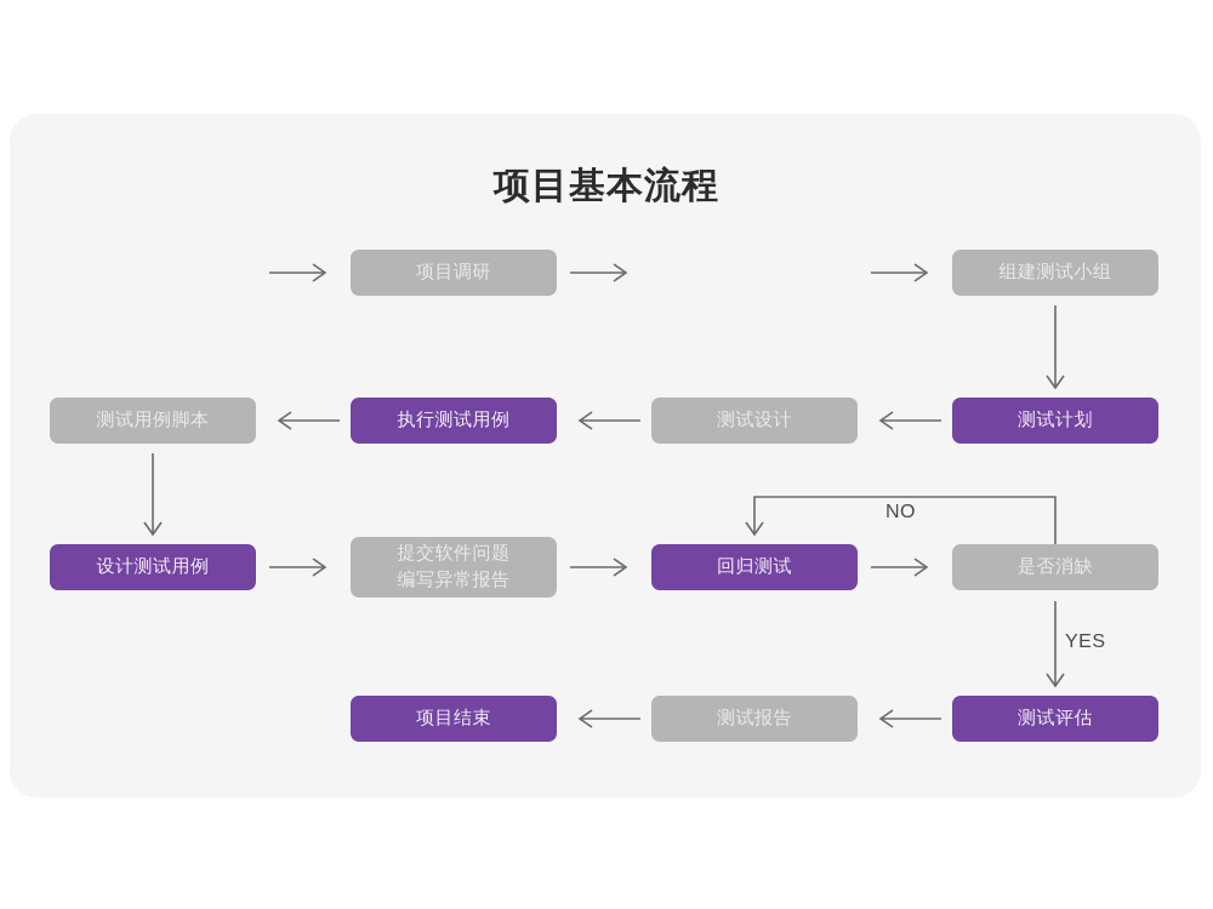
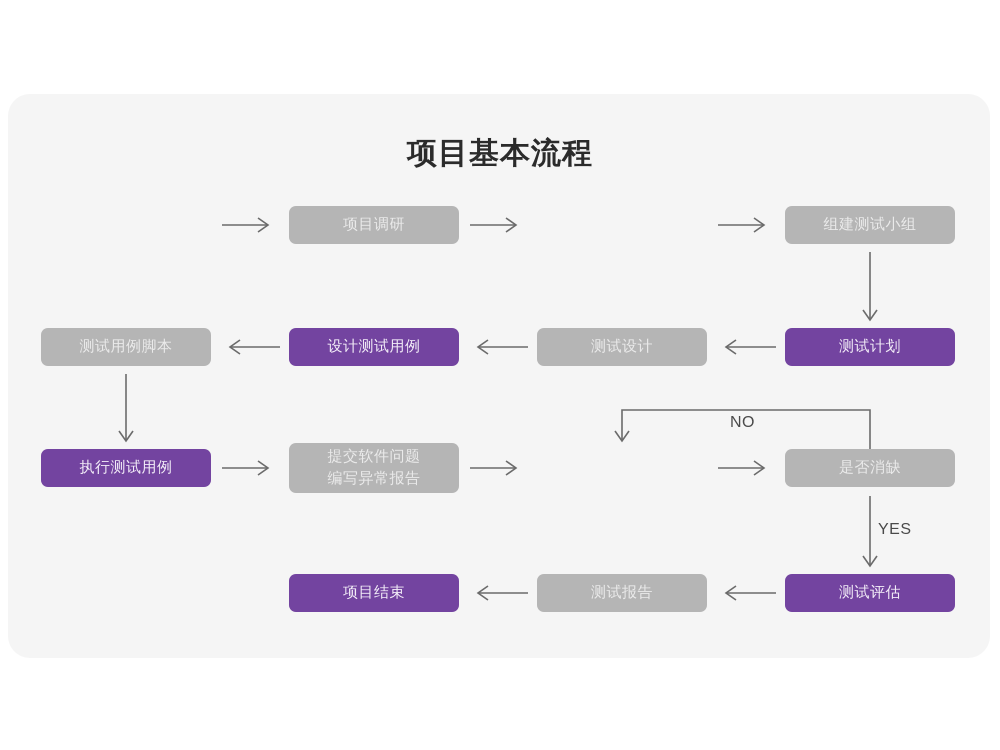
  项目基本流程
  NO
  YES
  项目调研
  组建测试小组
  测试用例脚本
- 执行测试用例
+ 设计测试用例
  测试设计
  测试计划
- 设计测试用例
+ 执行测试用例
  提交软件问题
  编写异常报告
- 回归测试
  是否消缺
  项目结束
  测试报告
  测试评估
